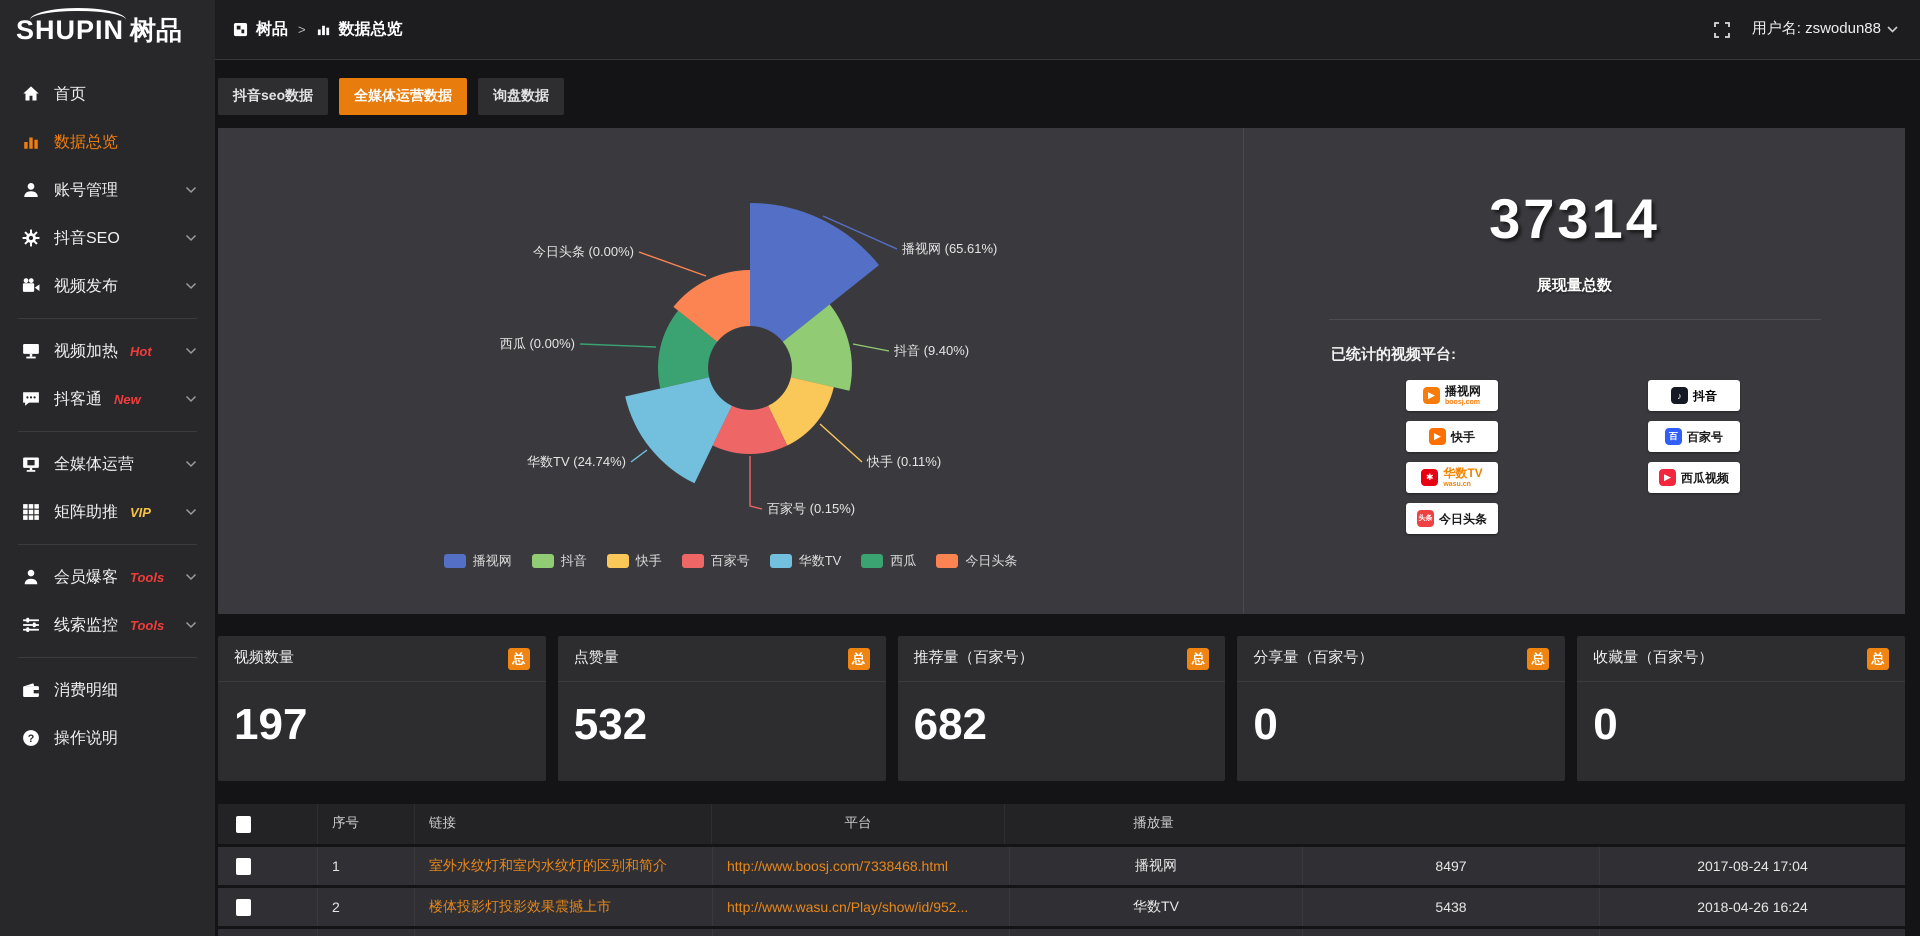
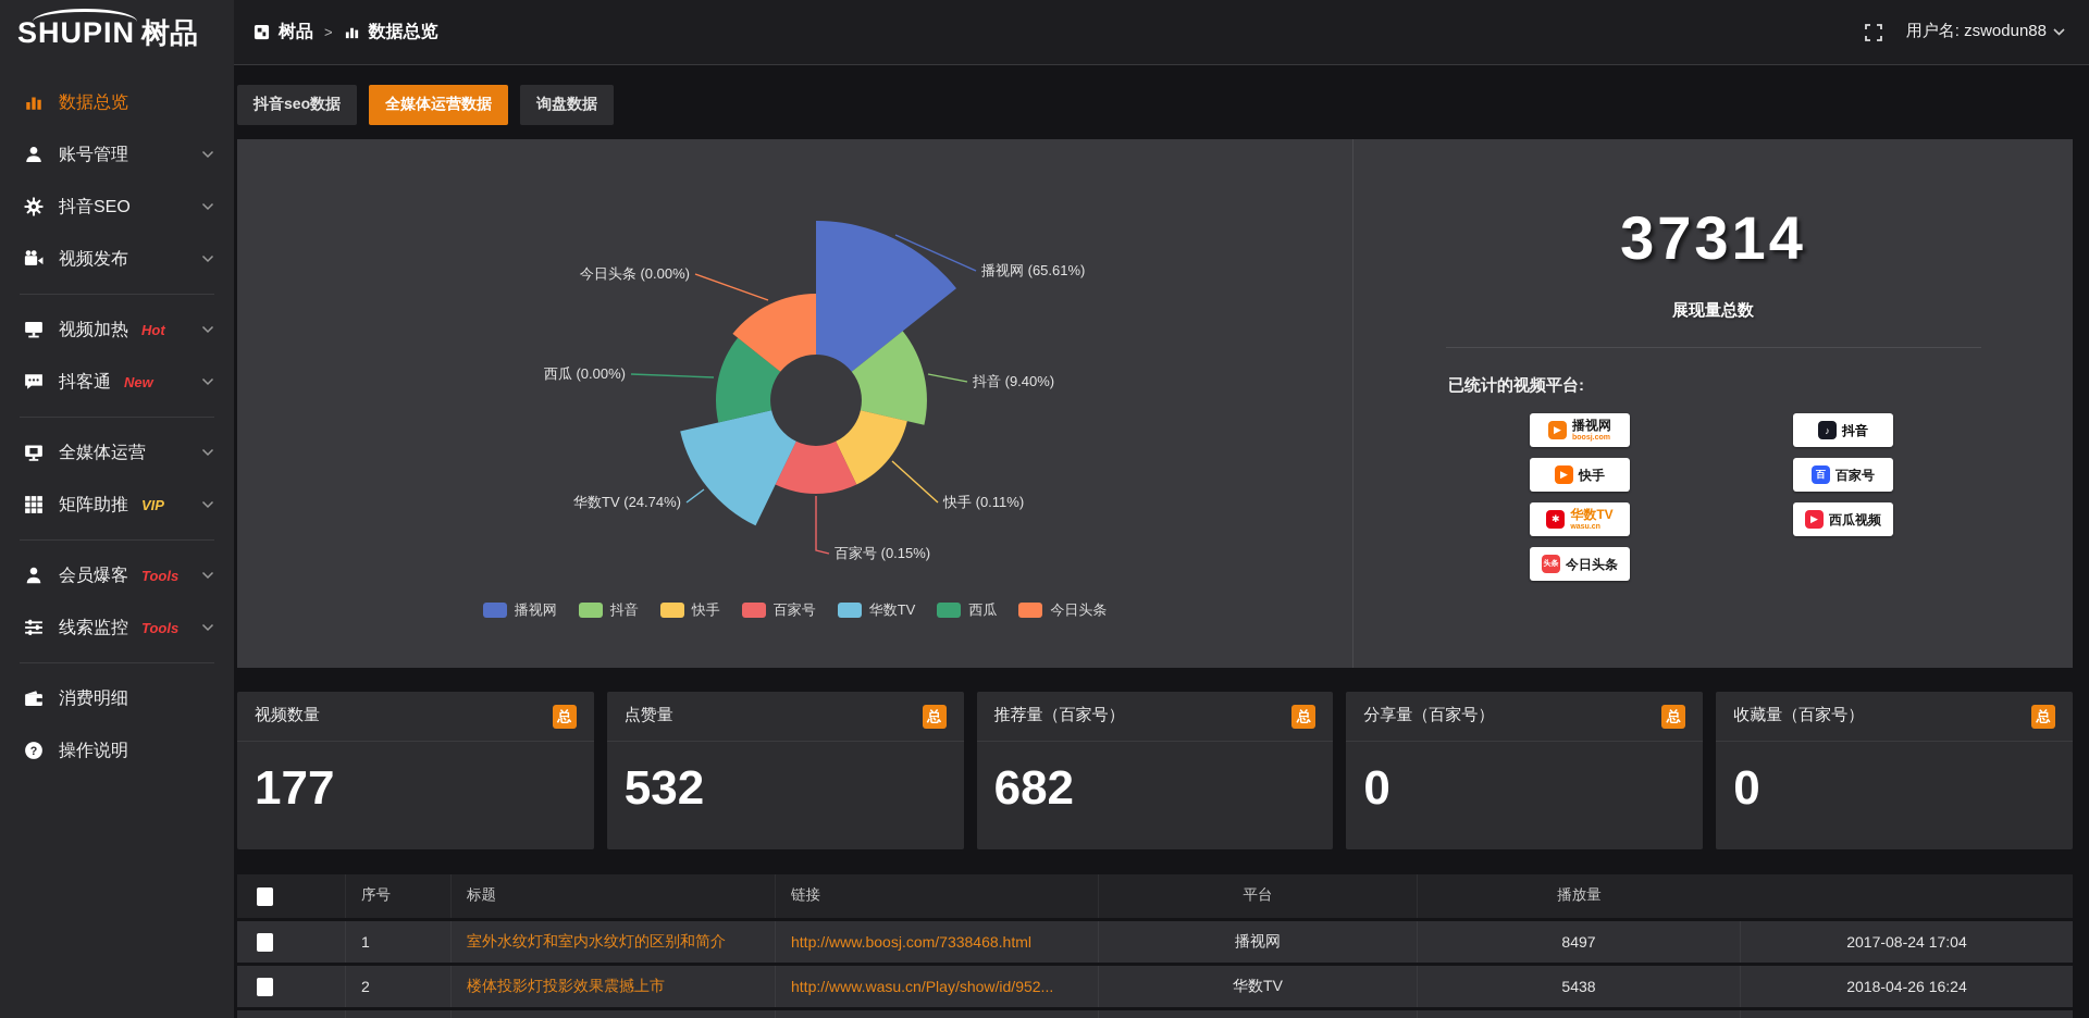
  SHUPIN
  树品
- 首页
  数据总览
  账号管理
  抖音SEO
  视频发布
  视频加热
  Hot
  抖客通
  New
  全媒体运营
  矩阵助推
  VIP
  会员爆客
  Tools
  线索监控
  Tools
  消费明细
  ?
  操作说明
  树品
  >
  数据总览
  用户名: zswodun88
  抖音seo数据
  全媒体运营数据
  询盘数据
  播视网 (65.61%)
  抖音 (9.40%)
  快手 (0.11%)
  百家号 (0.15%)
  华数TV (24.74%)
  西瓜 (0.00%)
  今日头条 (0.00%)
  播视网
  抖音
  快手
  百家号
  华数TV
  西瓜
  今日头条
  37314
  展现量总数
  已统计的视频平台:
  ▶
  播视网
  ▶
  快手
  ✱
  华数TV
  今日头条
  ♪
  抖音
  百
  百家号
  ▶
  西瓜视频
  视频数量
  总
- 197
+ 177
  点赞量
  总
  532
  推荐量（百家号）
  总
  682
  分享量（百家号）
  总
  0
  收藏量（百家号）
  总
  0
  序号
+ 标题
  链接
  平台
  播放量
  1
  室外水纹灯和室内水纹灯的区别和简介
  http://www.boosj.com/7338468.html
  播视网
  8497
  2017-08-24 17:04
  2
  楼体投影灯投影效果震撼上市
  http://www.wasu.cn/Play/show/id/952...
  华数TV
  5438
  2018-04-26 16:24
